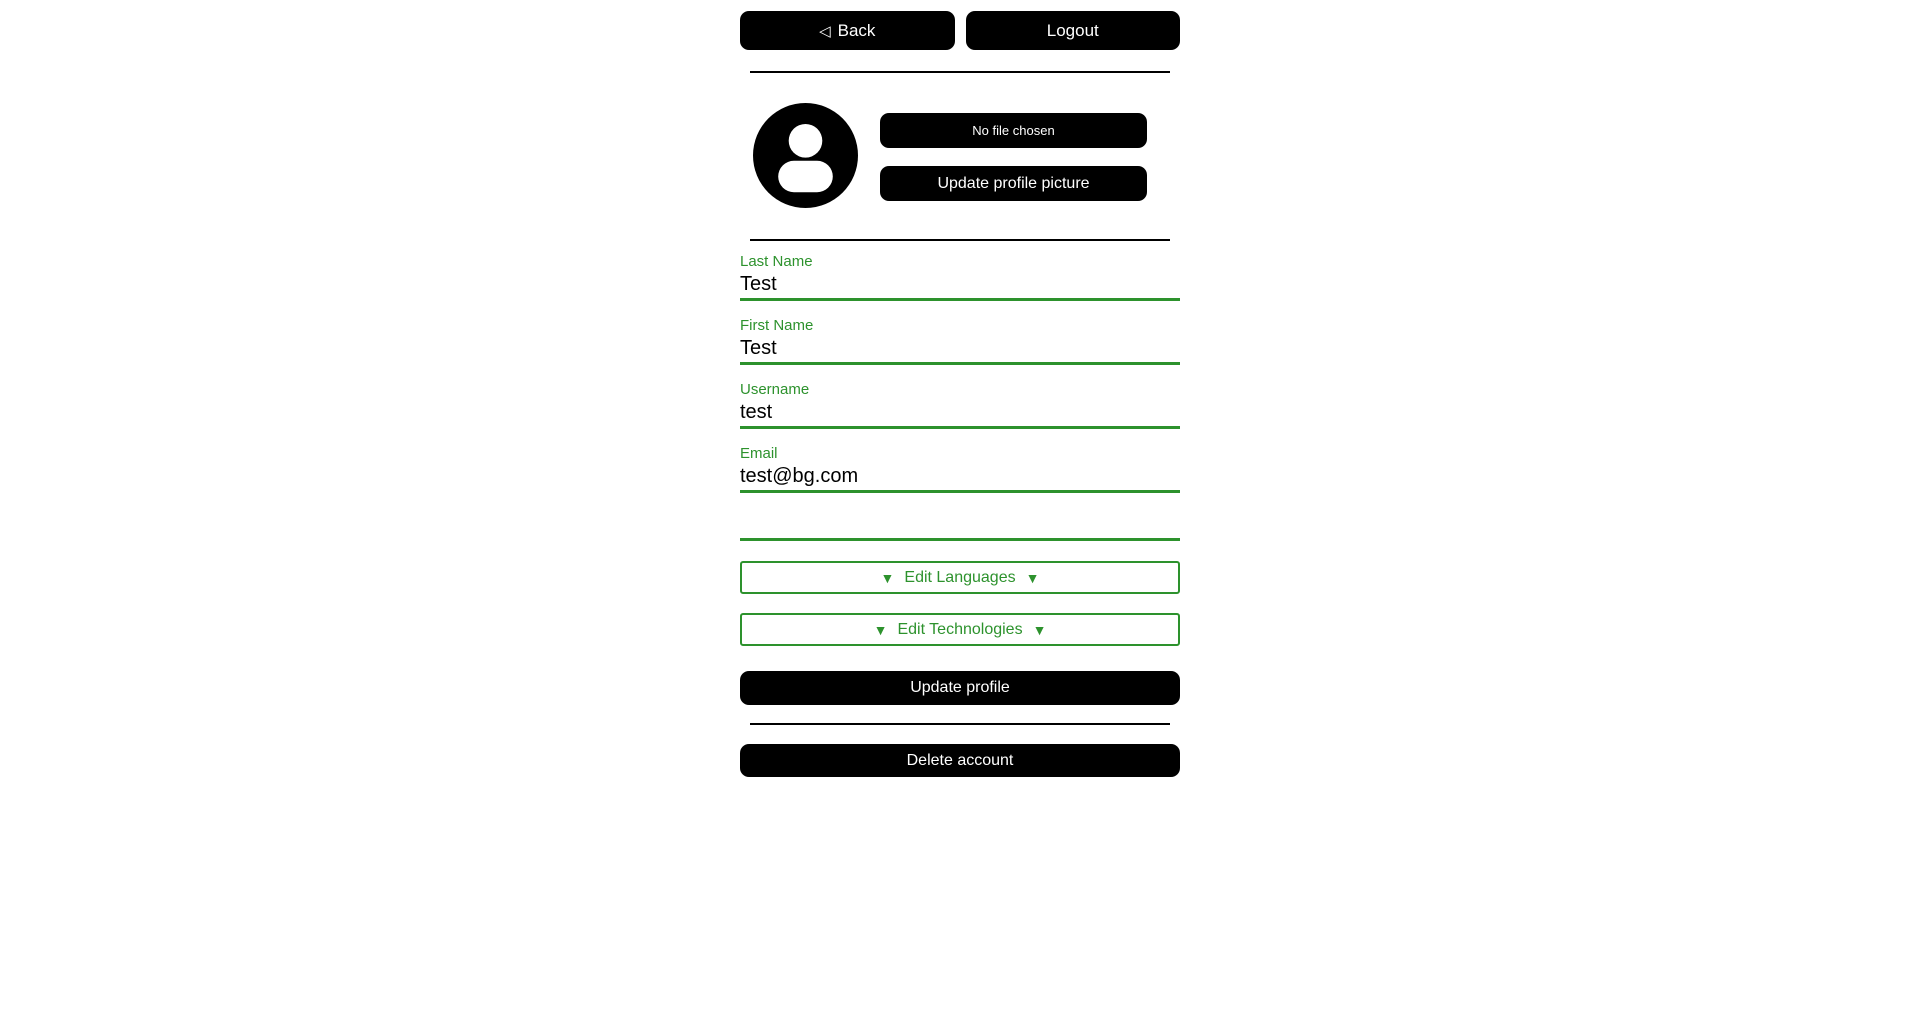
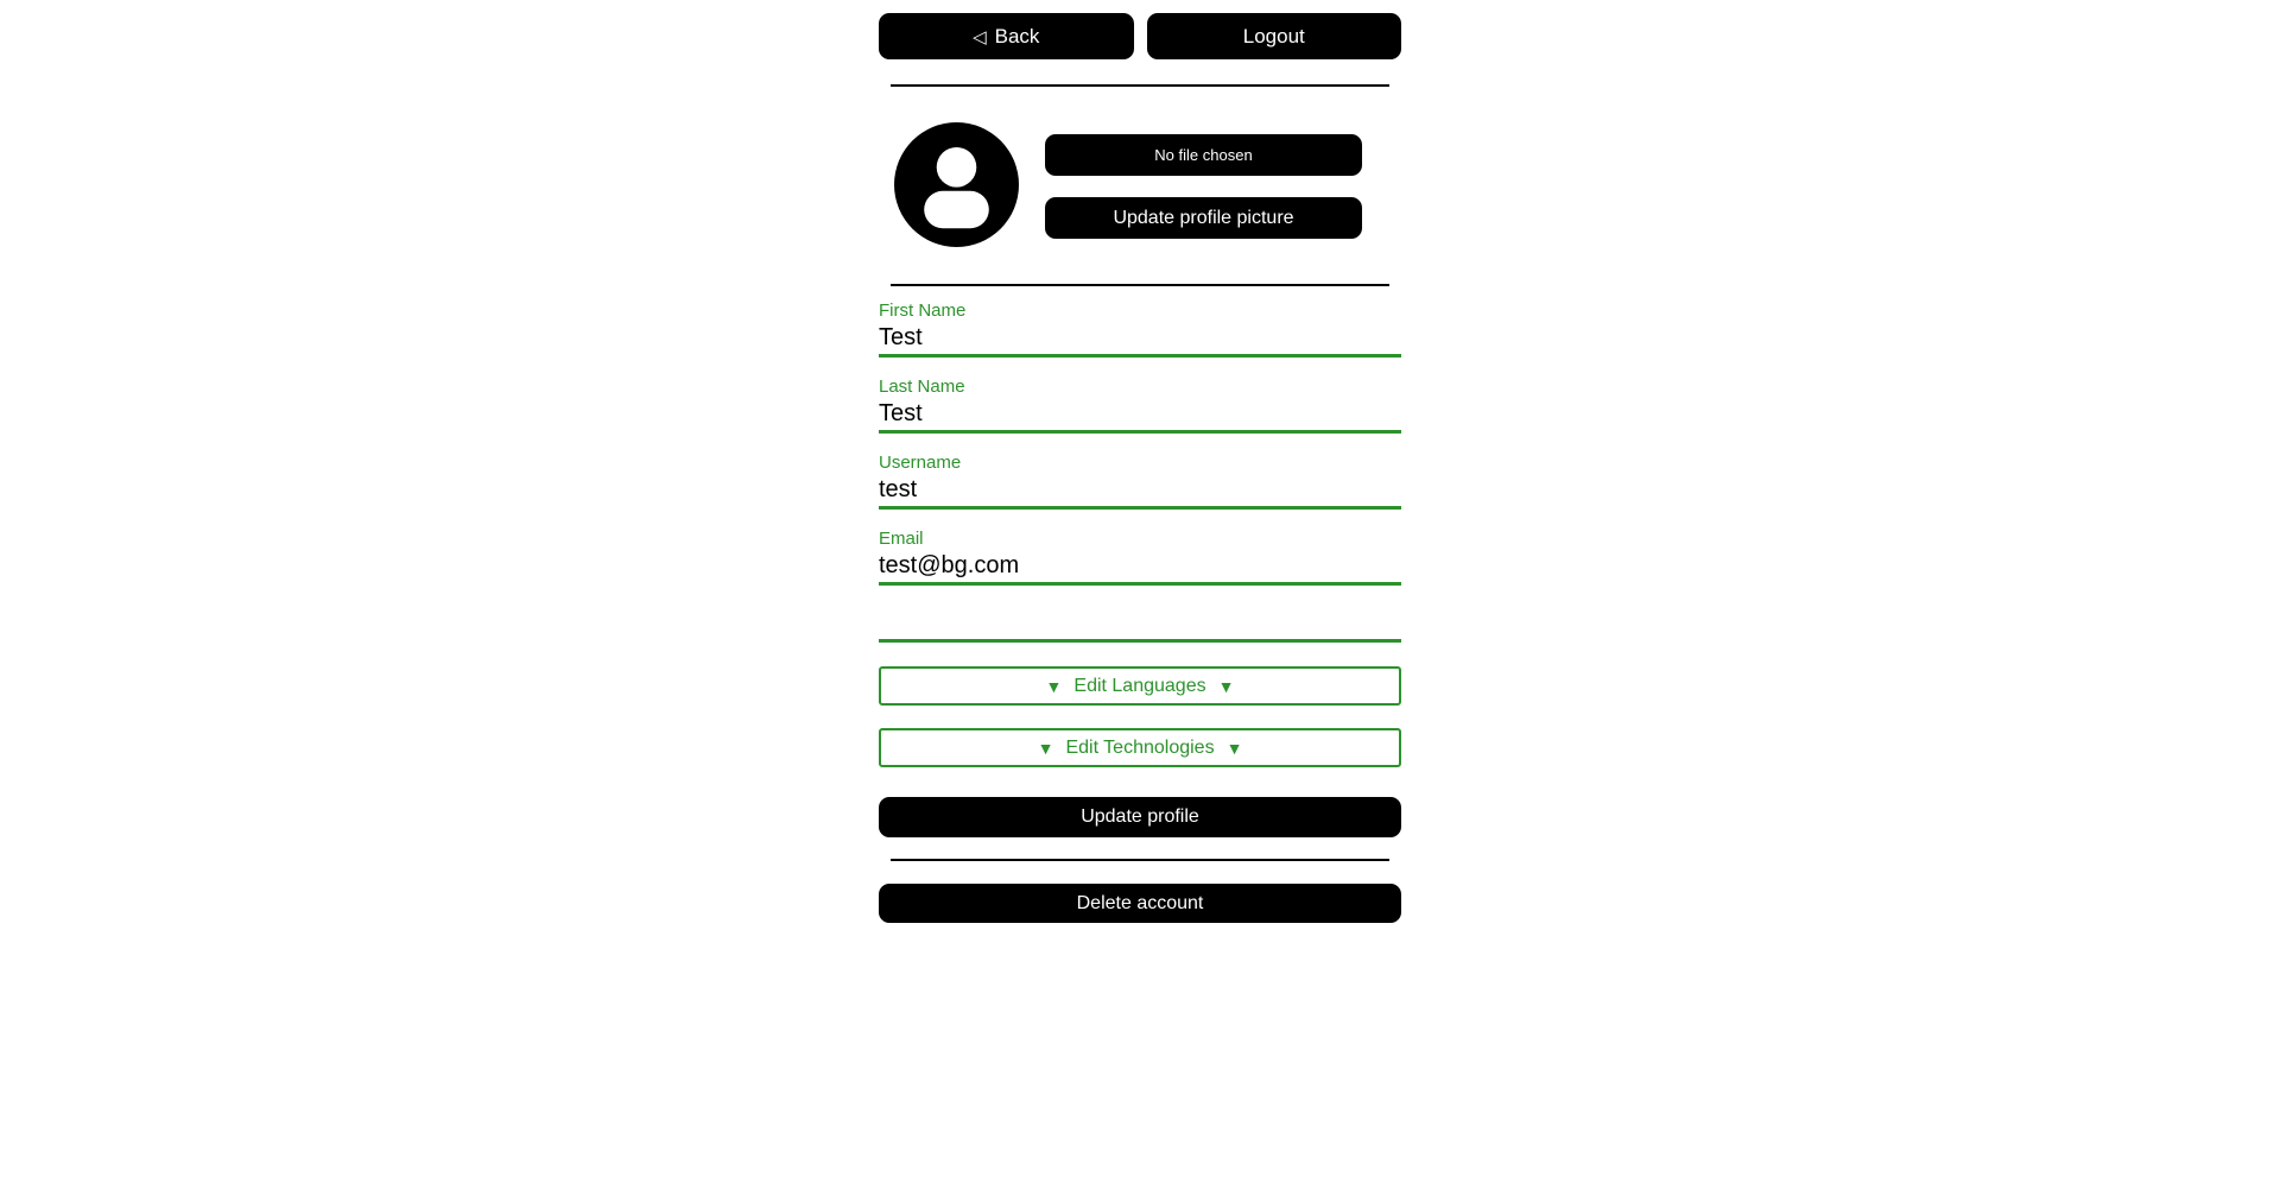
  ◁
  Back
  Logout
  No file chosen
  Update profile picture
- Last Name
+ First Name
  Test
- First Name
+ Last Name
  Test
  Username
  test
  Email
  test@bg.com
  ▼
  Edit Languages
  ▼
  ▼
  Edit Technologies
  ▼
  Update profile
  Delete account
